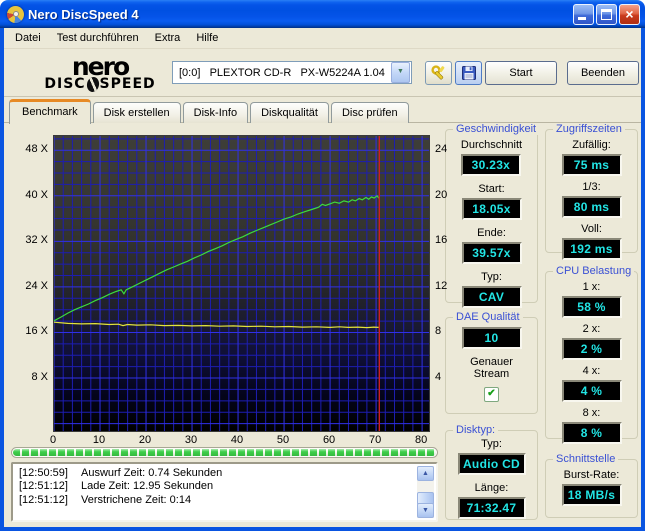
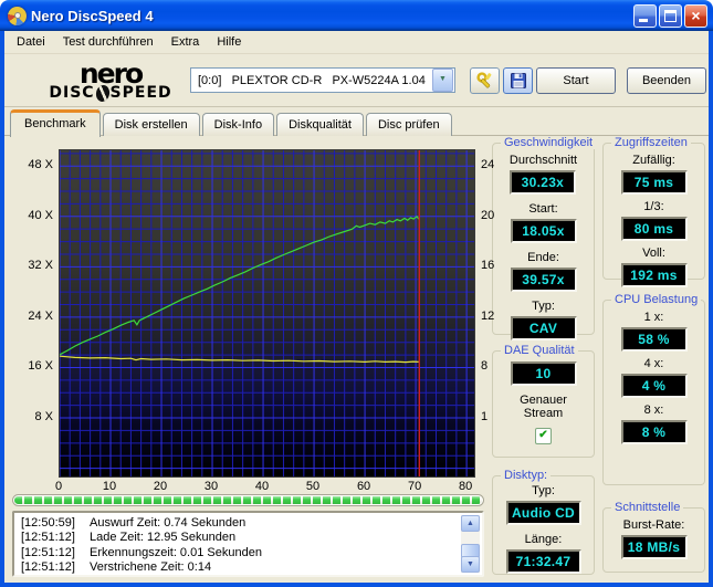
  Nero DiscSpeed 4
  ×
  Datei
  Test durchführen
  Extra
  Hilfe
  nero
  DISC
  SPEED
  [0:0] PLEXTOR CD-R PX-W5224A 1.04
  Start
  Beenden
  Benchmark
  Disk erstellen
  Disk-Info
  Diskqualität
  Disc prüfen
  [12:50:59] Auswurf Zeit: 0.74 Sekunden
  [12:51:12] Lade Zeit: 12.95 Sekunden
+ [12:51:12] Erkennungszeit: 0.01 Sekunden
  [12:51:12] Verstrichene Zeit: 0:14
  Geschwindigkeit
  Durchschnitt
  30.23x
  Start:
  18.05x
  Ende:
  39.57x
  Typ:
  CAV
  DAE Qualität
  10
  Genauer
  Stream
  ✔
  Disktyp:
  Typ:
  Audio CD
  Länge:
  71:32.47
  Zugriffszeiten
  Zufällig:
  75 ms
  1/3:
  80 ms
  Voll:
  192 ms
  CPU Belastung
  1 x:
  58 %
- 2 x:
- 2 %
  4 x:
  4 %
  8 x:
  8 %
  Schnittstelle
  Burst-Rate:
  18 MB/s
  48 X
  40 X
  32 X
  24 X
  16 X
  8 X
  24
  20
  16
  12
  8
- 4
+ 1
  0
  10
  20
  30
  40
  50
  60
  70
  80
